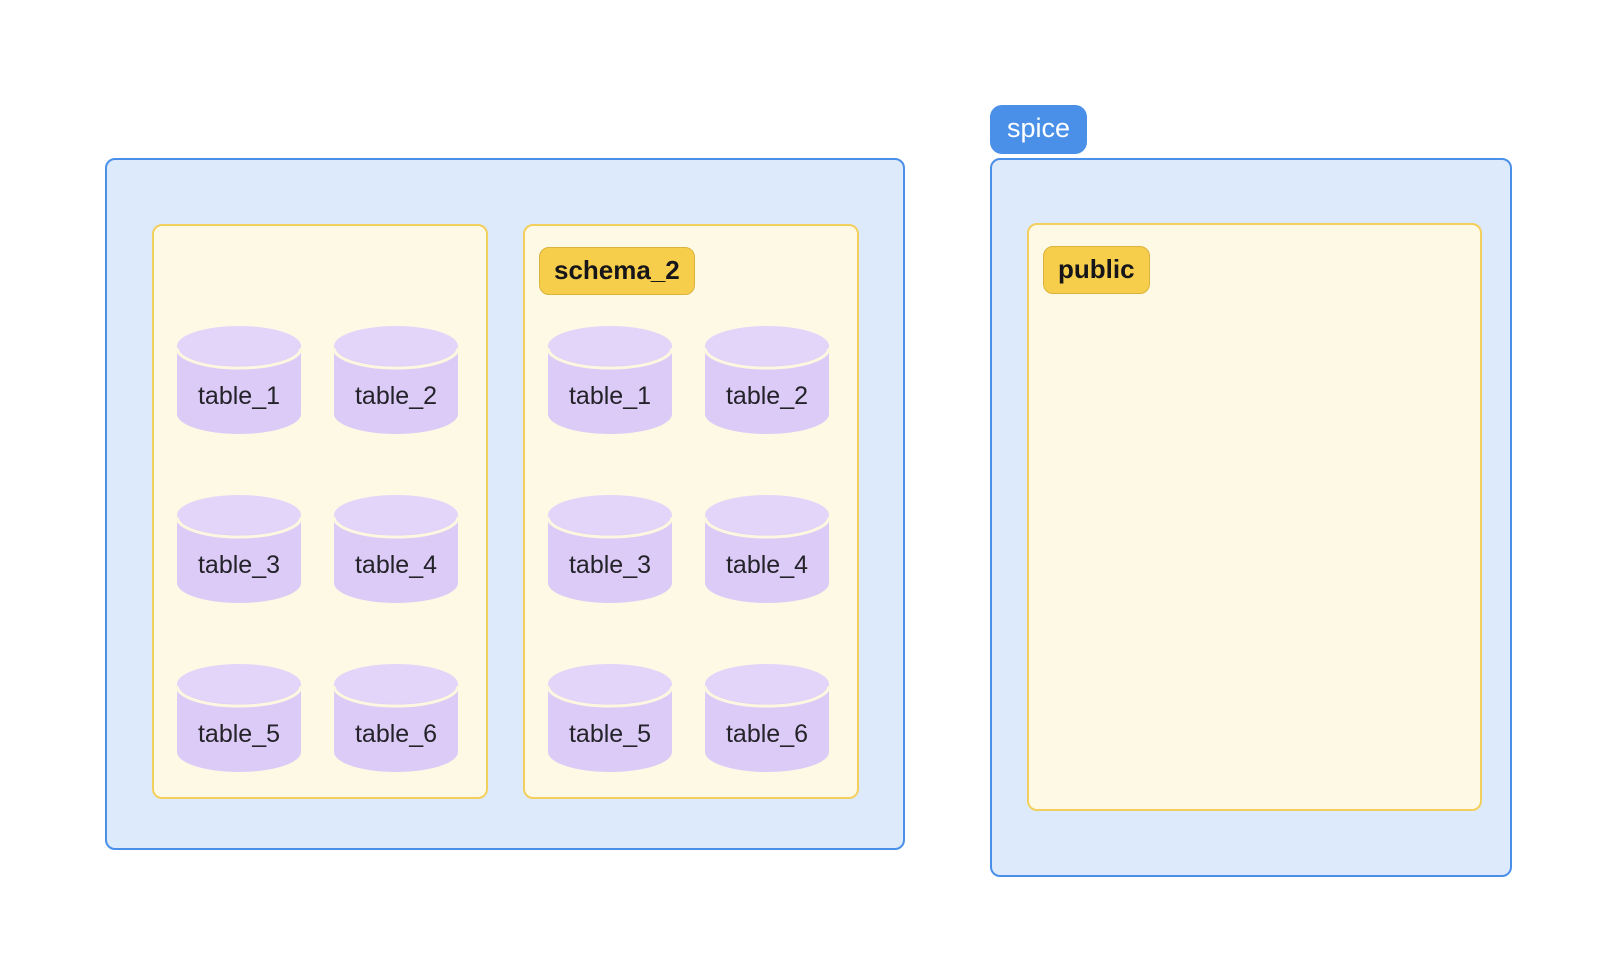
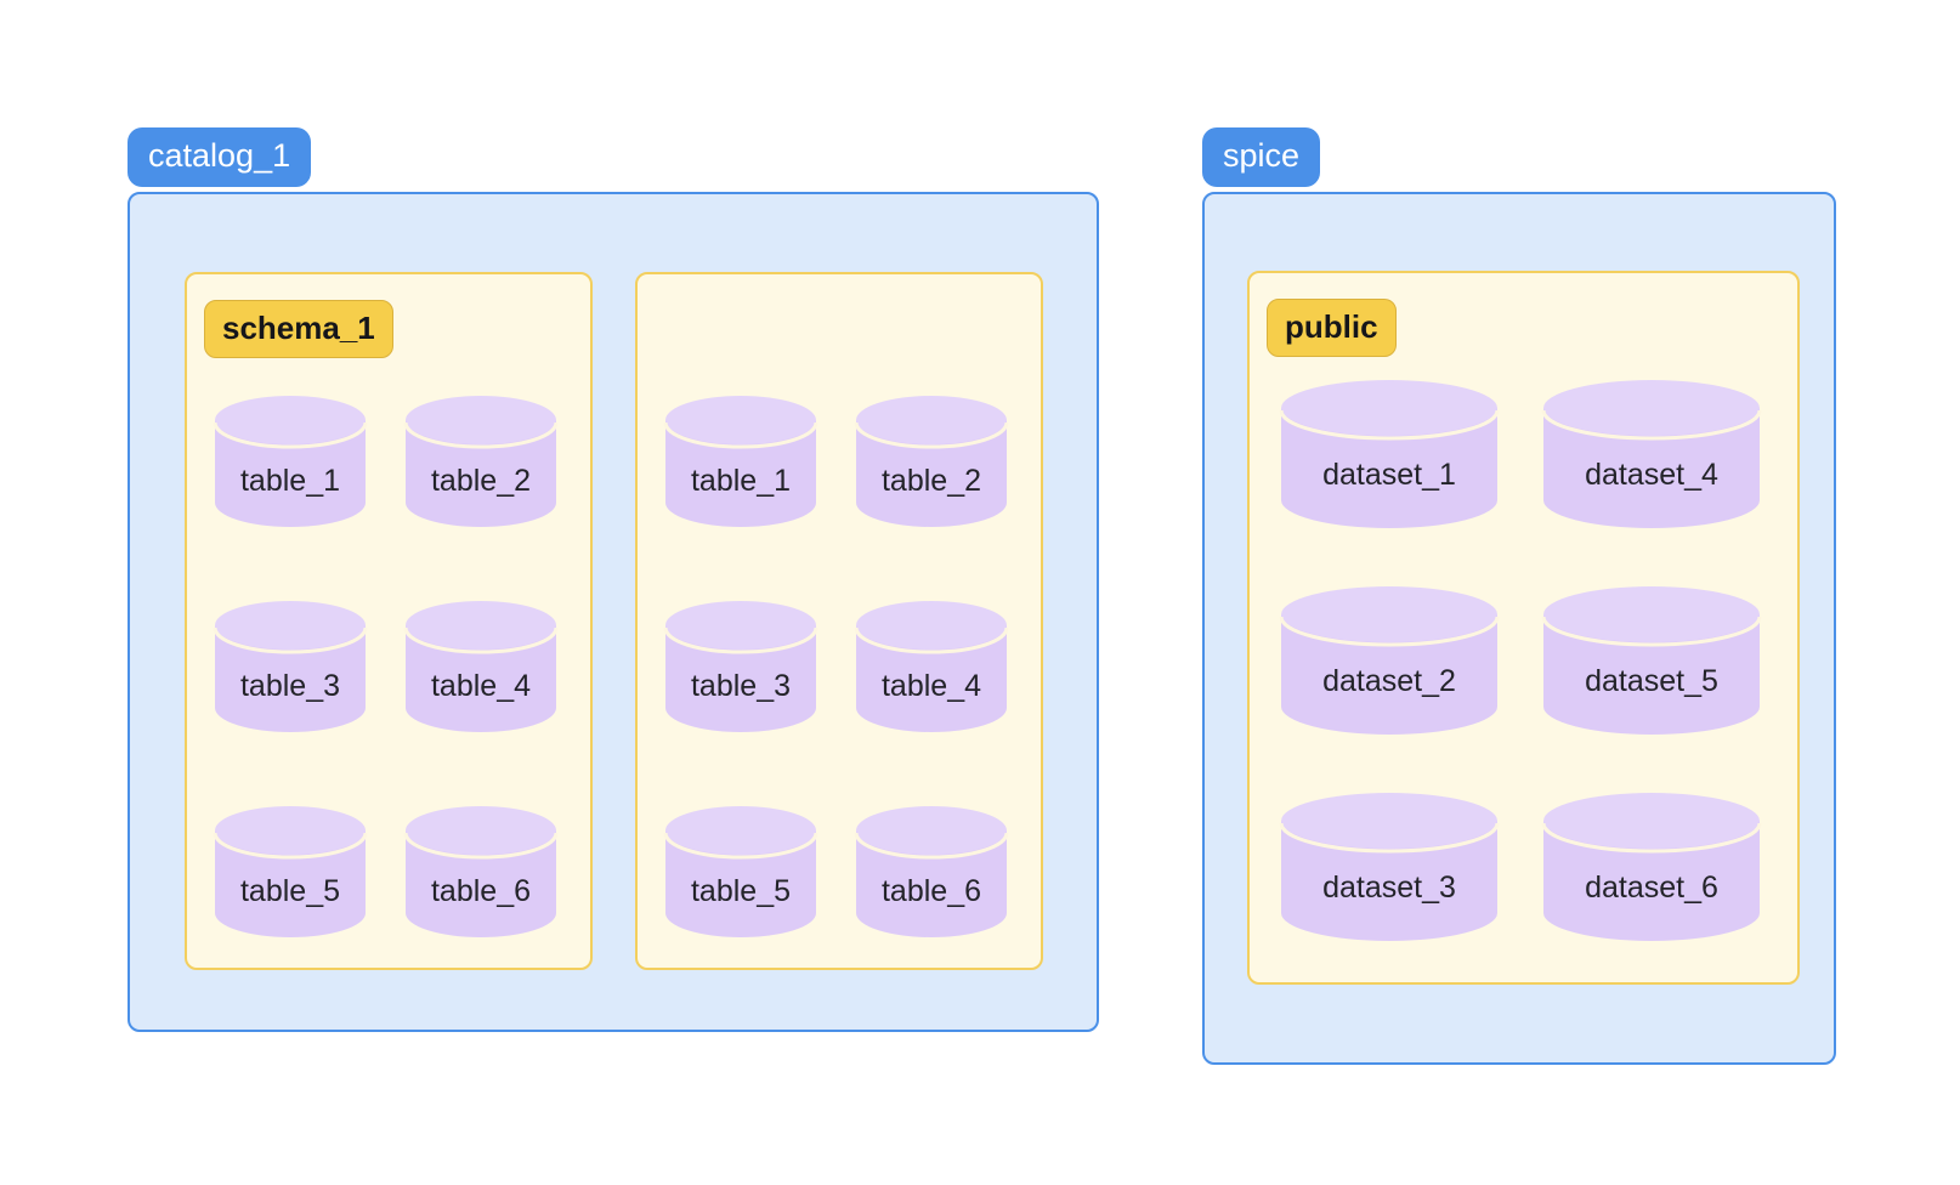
+ catalog_1
+ schema_1
  table_1
  table_2
  table_3
  table_4
  table_5
  table_6
- schema_2
  table_1
  table_2
  table_3
  table_4
  table_5
  table_6
  spice
  public
+ dataset_1
+ dataset_4
+ dataset_2
+ dataset_5
+ dataset_3
+ dataset_6
